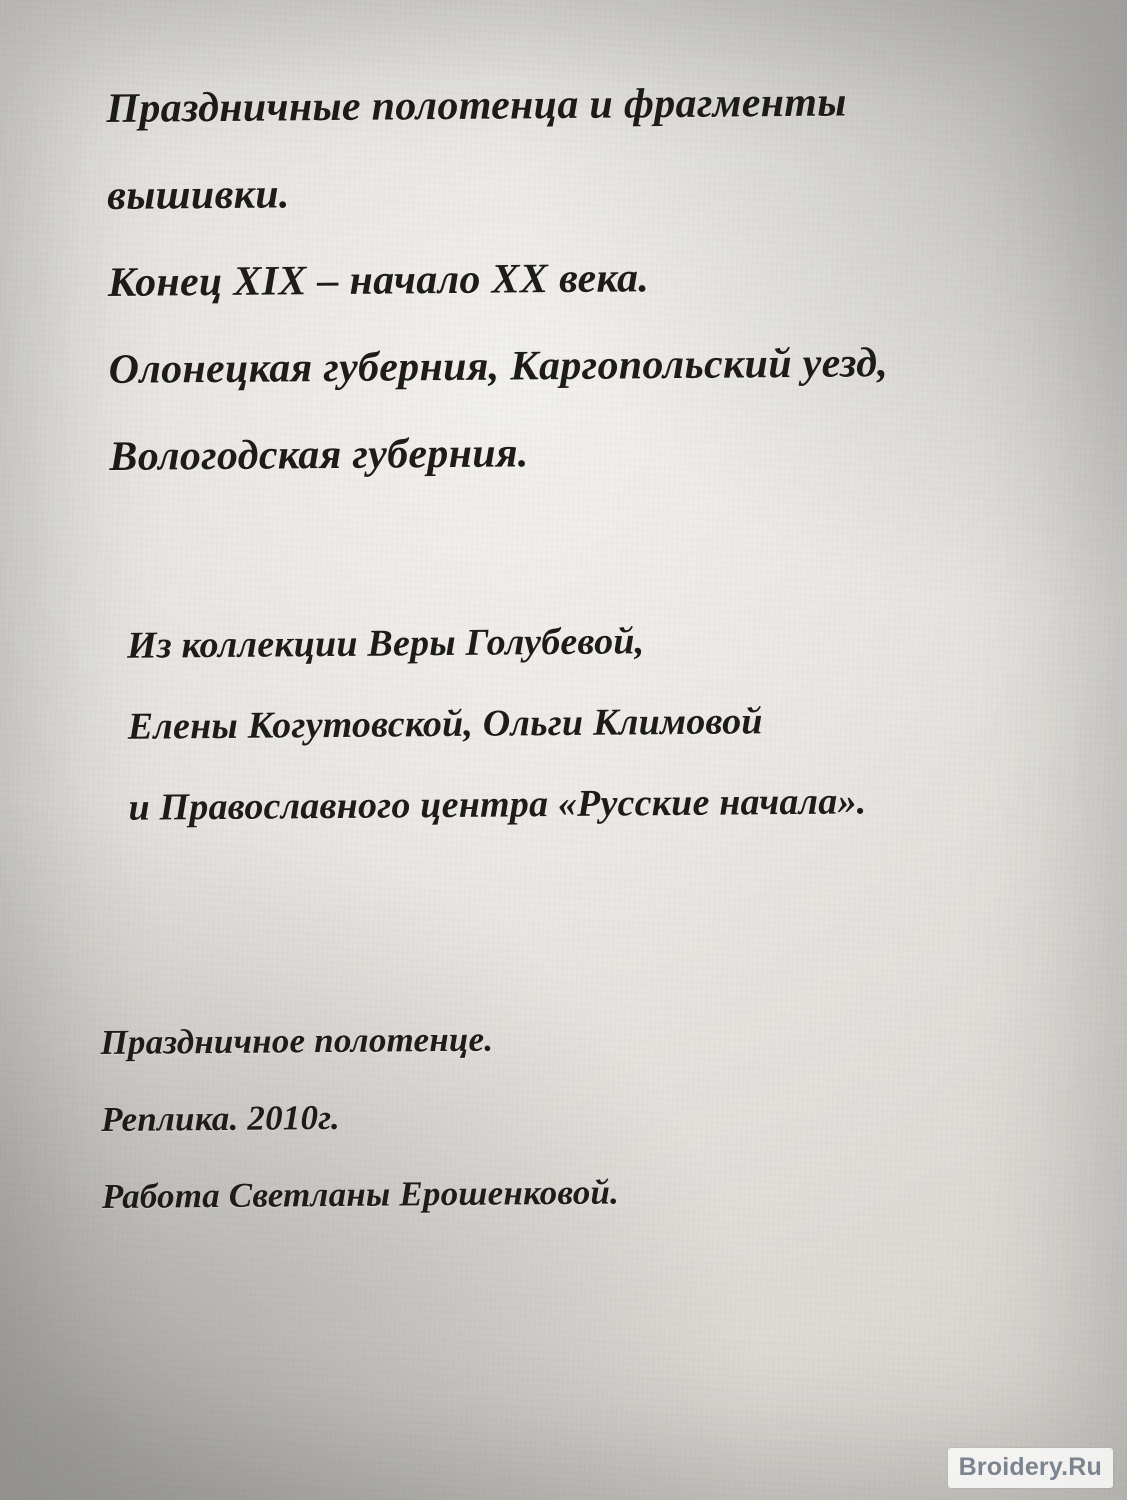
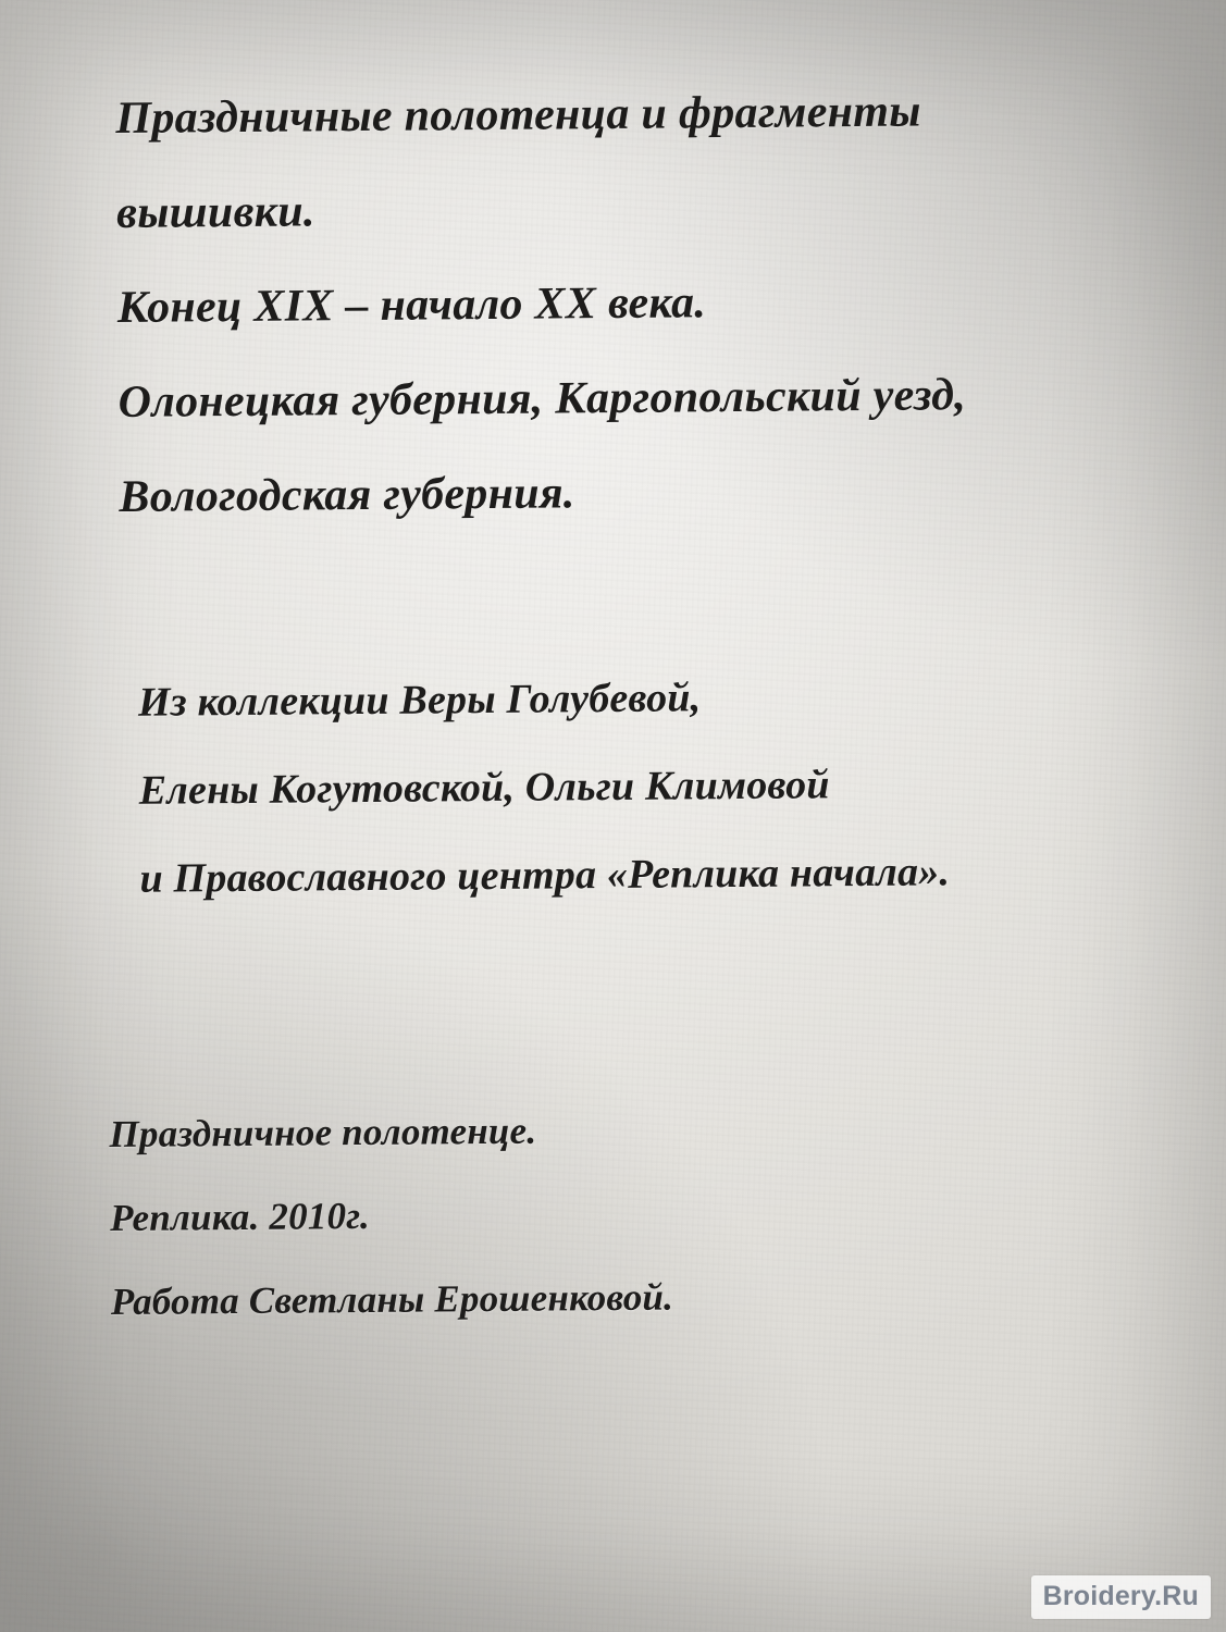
  Праздничные полотенца и фрагменты
  вышивки.
  Конец XIX – начало XX века.
  Олонецкая губерния, Каргопольский уезд,
  Вологодская губерния.
  Из коллекции Веры Голубевой,
  Елены Когутовской, Ольги Климовой
- и Православного центра «Русские начала».
+ и Православного центра «Реплика начала».
  Праздничное полотенце.
  Реплика. 2010г.
  Работа Светланы Ерошенковой.
  Broidery.Ru
